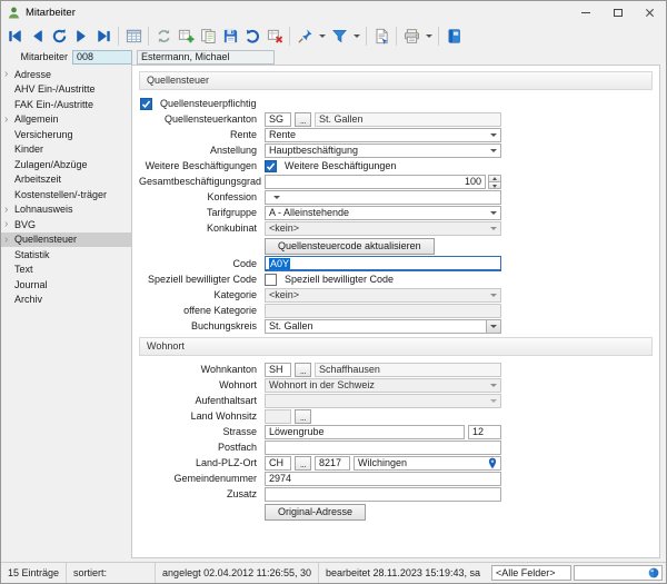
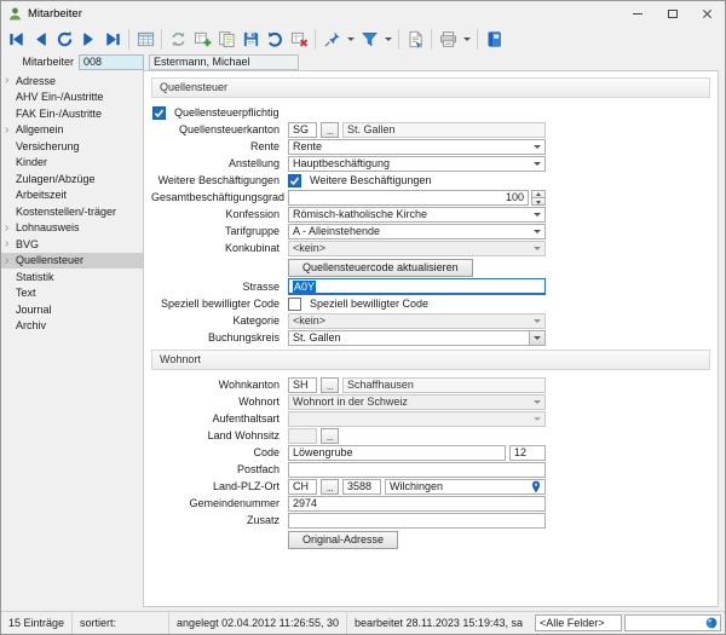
  Mitarbeiter
  Mitarbeiter
  008
  Estermann, Michael
  ›
  Adresse
  AHV Ein-/Austritte
  FAK Ein-/Austritte
  ›
  Allgemein
  Versicherung
  Kinder
  Zulagen/Abzüge
  Arbeitszeit
  Kostenstellen/-träger
  ›
  Lohnausweis
  ›
  BVG
  ›
  Quellensteuer
  Statistik
  Text
  Journal
  Archiv
  Quellensteuer
  Quellensteuerpflichtig
  Quellensteuerkanton
  SG
  ...
  St. Gallen
  Rente
  Rente
  Anstellung
  Hauptbeschäftigung
  Weitere Beschäftigungen
  Weitere Beschäftigungen
  Gesamtbeschäftigungsgrad
  100
  Konfession
+ Römisch-katholische Kirche
  Tarifgruppe
  A - Alleinstehende
  Konkubinat
  <kein>
  Quellensteuercode aktualisieren
- Code
+ Strasse
  A0Y
  Speziell bewilligter Code
  Speziell bewilligter Code
  Kategorie
  <kein>
- offene Kategorie
  Buchungskreis
  St. Gallen
  Wohnort
  Wohnkanton
  SH
  ...
  Schaffhausen
  Wohnort
  Wohnort in der Schweiz
  Aufenthaltsart
  Land Wohnsitz
  ...
- Strasse
+ Code
  Löwengrube
  12
  Postfach
  Land-PLZ-Ort
  CH
  ...
- 8217
+ 3588
  Wilchingen
  Gemeindenummer
  2974
  Zusatz
  Original-Adresse
  15 Einträge
  sortiert:
  angelegt 02.04.2012 11:26:55, 30
  bearbeitet 28.11.2023 15:19:43, sa
  <Alle Felder>
